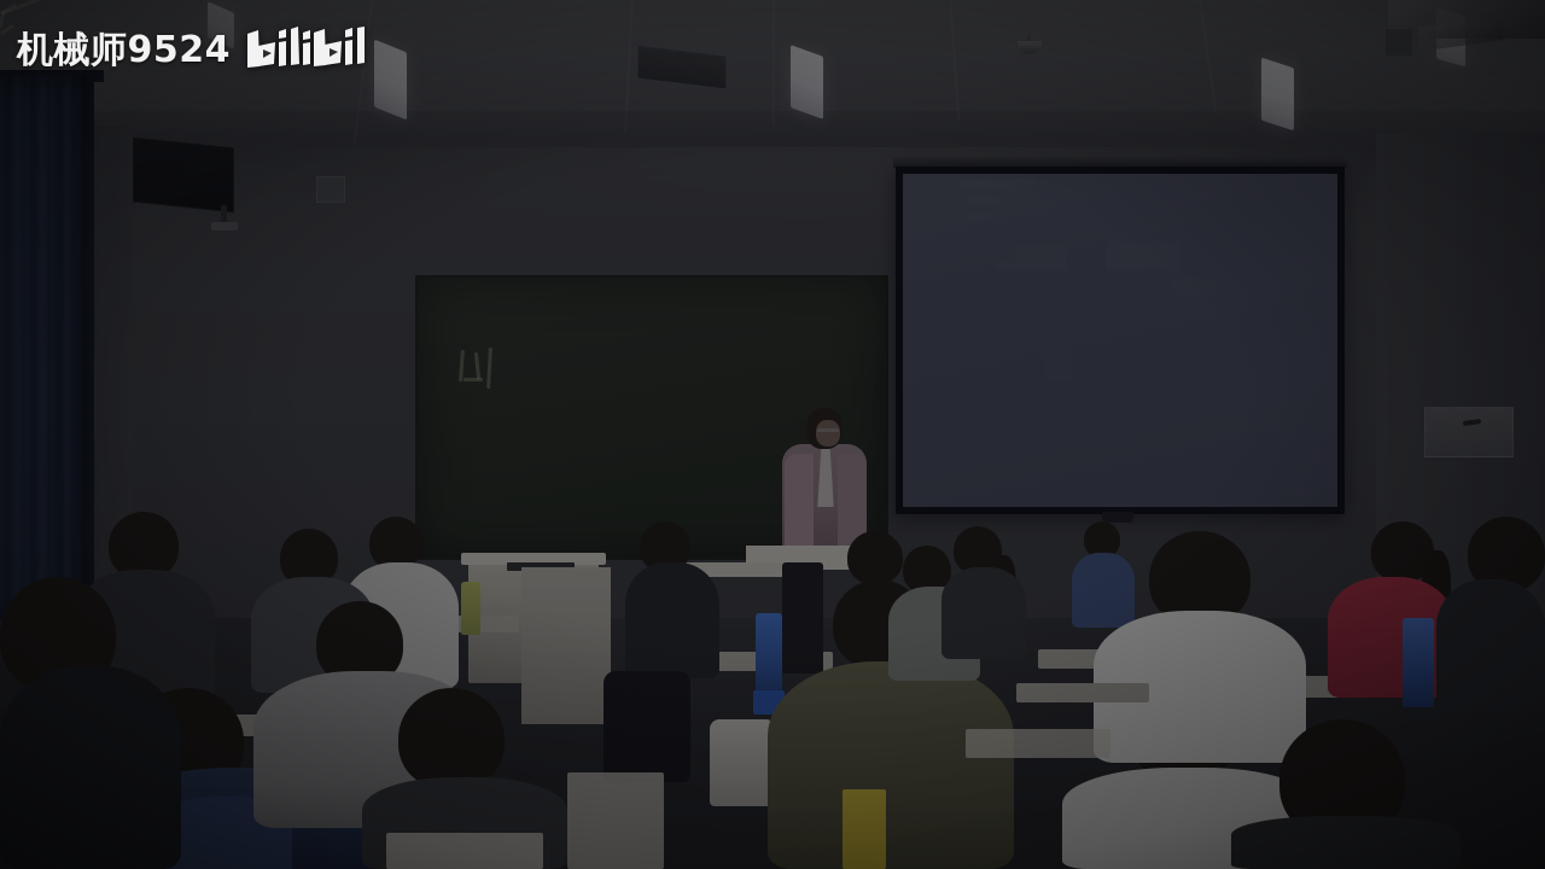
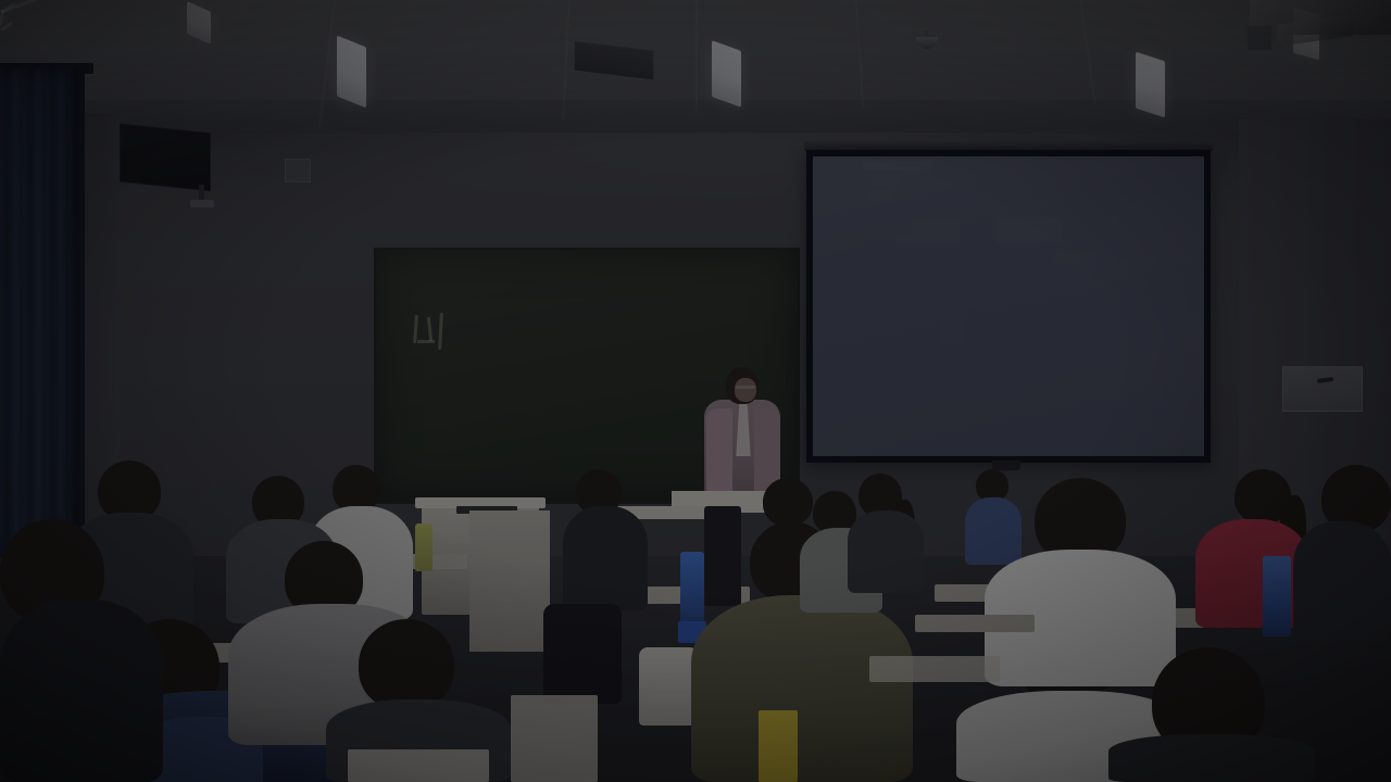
- 机械师9524
